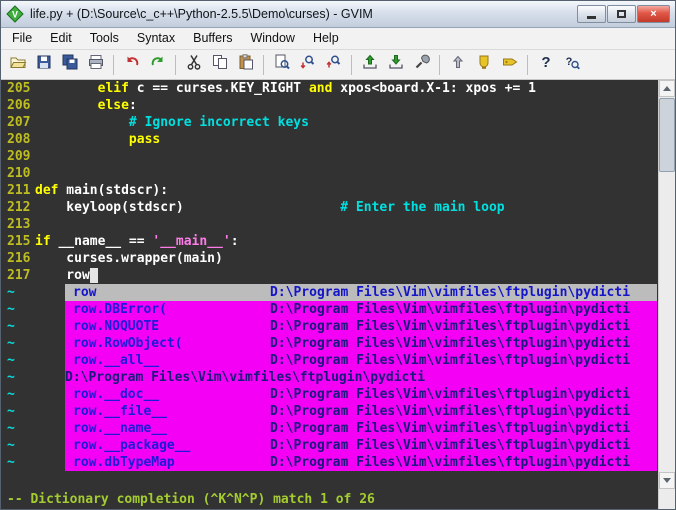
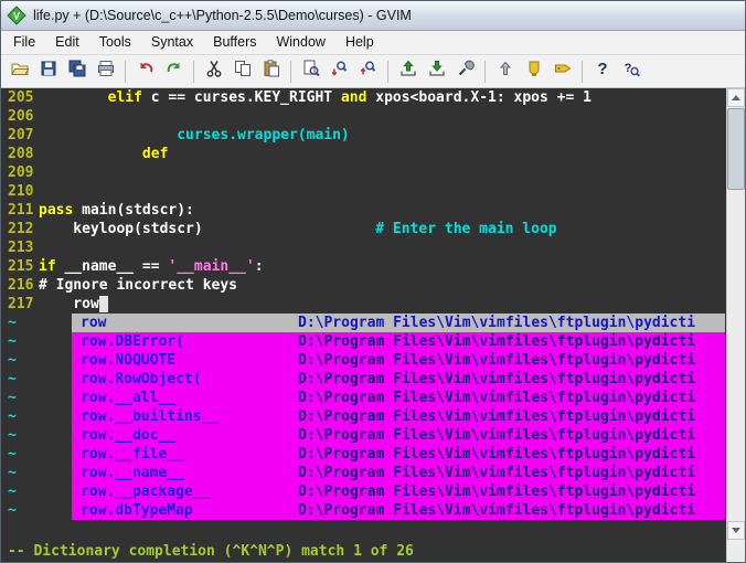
  V
  life.py + (D:\Source\c_c++\Python-2.5.5\Demo\curses) - GVIM
- ×
  File
  Edit
  Tools
  Syntax
  Buffers
  Window
  Help
  ?
  ?
  205
  elif c == curses.KEY_RIGHT and xpos<board.X-1: xpos += 1
  206
- else:
  207
- # Ignore incorrect keys
+ curses.wrapper(main)
  208
- pass
+ def
  209
  210
  211
- def main(stdscr):
+ pass main(stdscr):
  212
  keyloop(stdscr) # Enter the main loop
  213
  215
  if __name__ == '__main__':
  216
- curses.wrapper(main)
+ # Ignore incorrect keys
  217
  row
  ~
  row
  D:\Program Files\Vim\vimfiles\ftplugin\pydicti
  ~
  row.DBError(
  D:\Program Files\Vim\vimfiles\ftplugin\pydicti
  ~
  row.NOQUOTE
  D:\Program Files\Vim\vimfiles\ftplugin\pydicti
  ~
  row.RowObject(
  D:\Program Files\Vim\vimfiles\ftplugin\pydicti
  ~
  row.__all__
  D:\Program Files\Vim\vimfiles\ftplugin\pydicti
  ~
+ row.__builtins__
  D:\Program Files\Vim\vimfiles\ftplugin\pydicti
  ~
  row.__doc__
  D:\Program Files\Vim\vimfiles\ftplugin\pydicti
  ~
  row.__file__
  D:\Program Files\Vim\vimfiles\ftplugin\pydicti
  ~
  row.__name__
  D:\Program Files\Vim\vimfiles\ftplugin\pydicti
  ~
  row.__package__
  D:\Program Files\Vim\vimfiles\ftplugin\pydicti
  ~
  row.dbTypeMap
  D:\Program Files\Vim\vimfiles\ftplugin\pydicti
  -- Dictionary completion (^K^N^P) match 1 of 26
